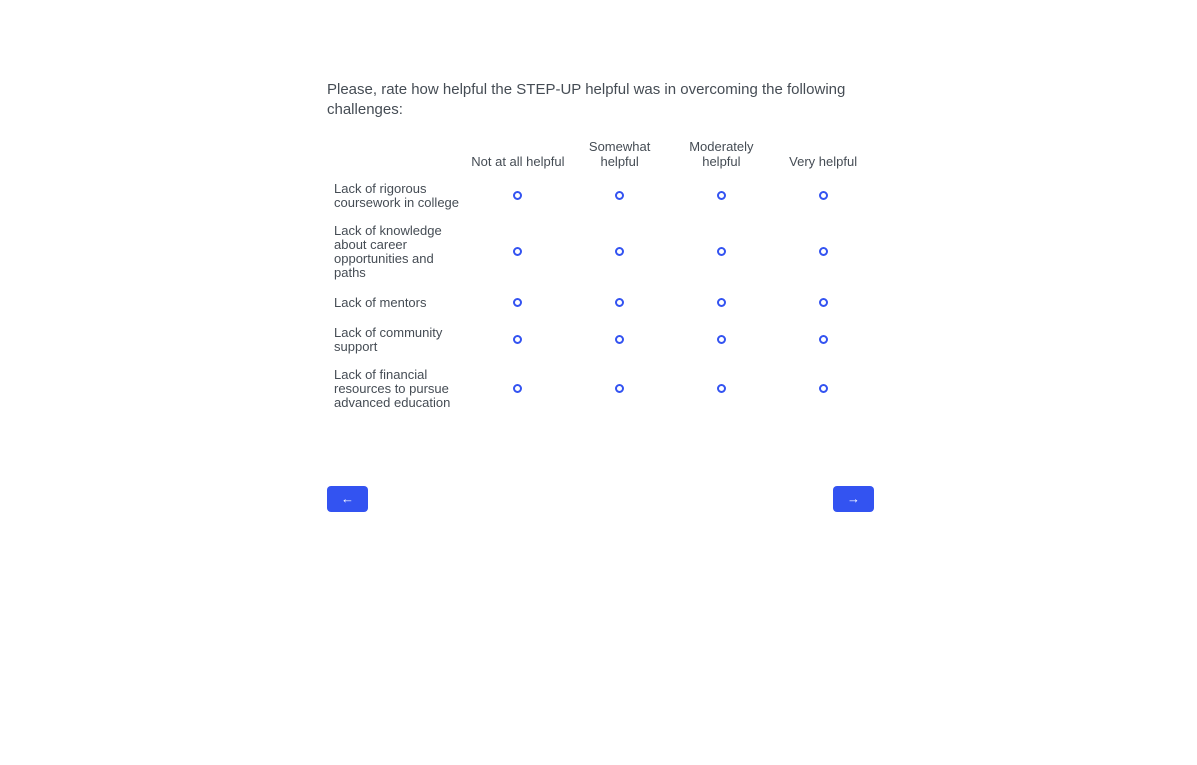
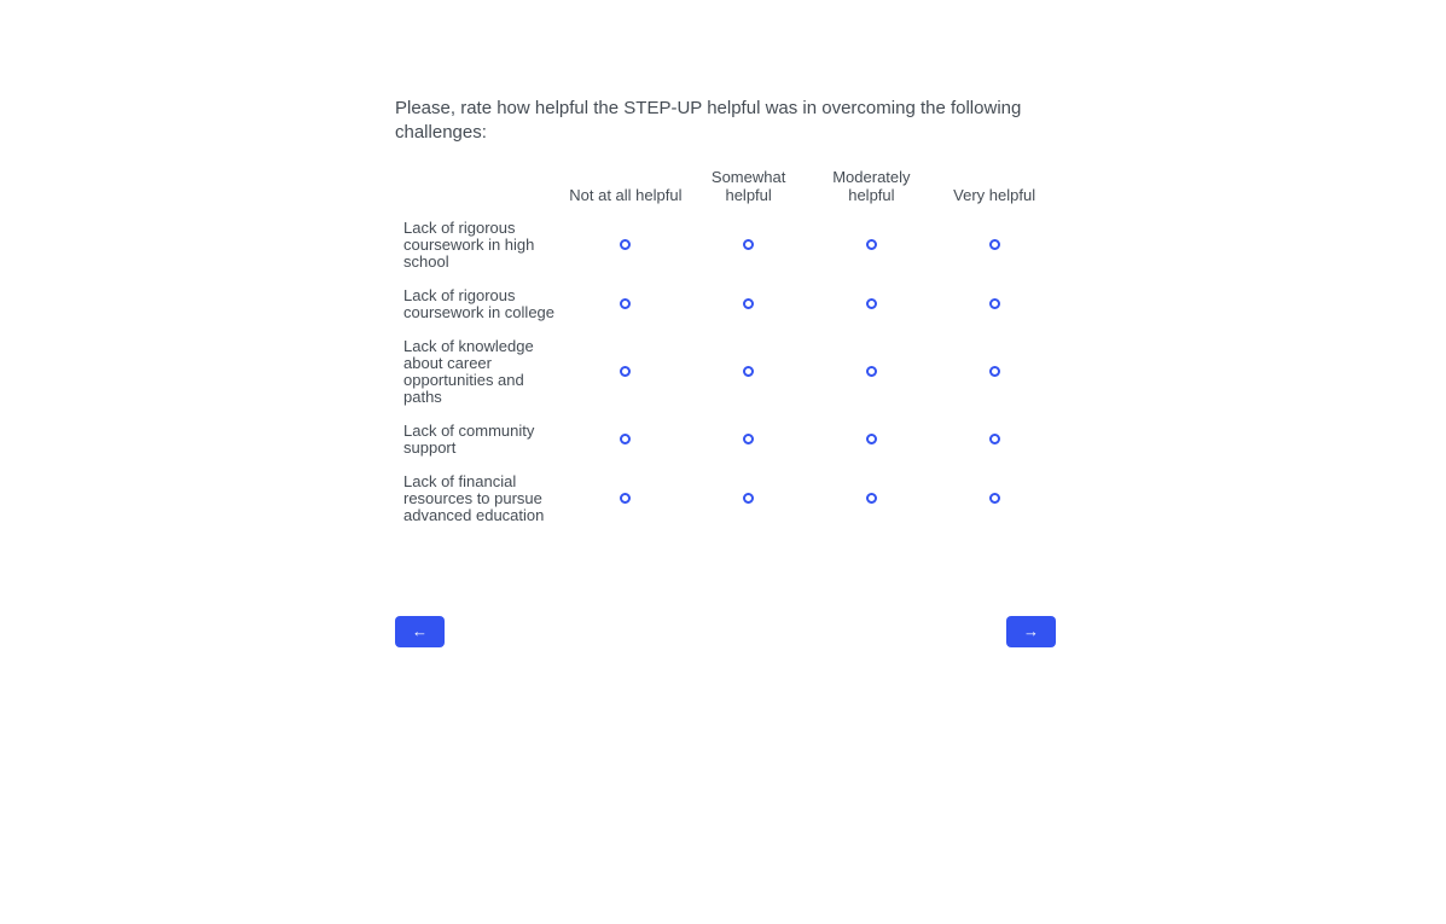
  Please, rate how helpful the STEP-UP helpful was in overcoming the following challenges:
  	Not at all helpful	Somewhat helpful	Moderately helpful	Very helpful
+ Lack of rigorous coursework in high school
  Lack of rigorous coursework in college
  Lack of knowledge about career opportunities and paths
- Lack of mentors
  Lack of community support
  Lack of financial resources to pursue advanced education
  ←
  →
